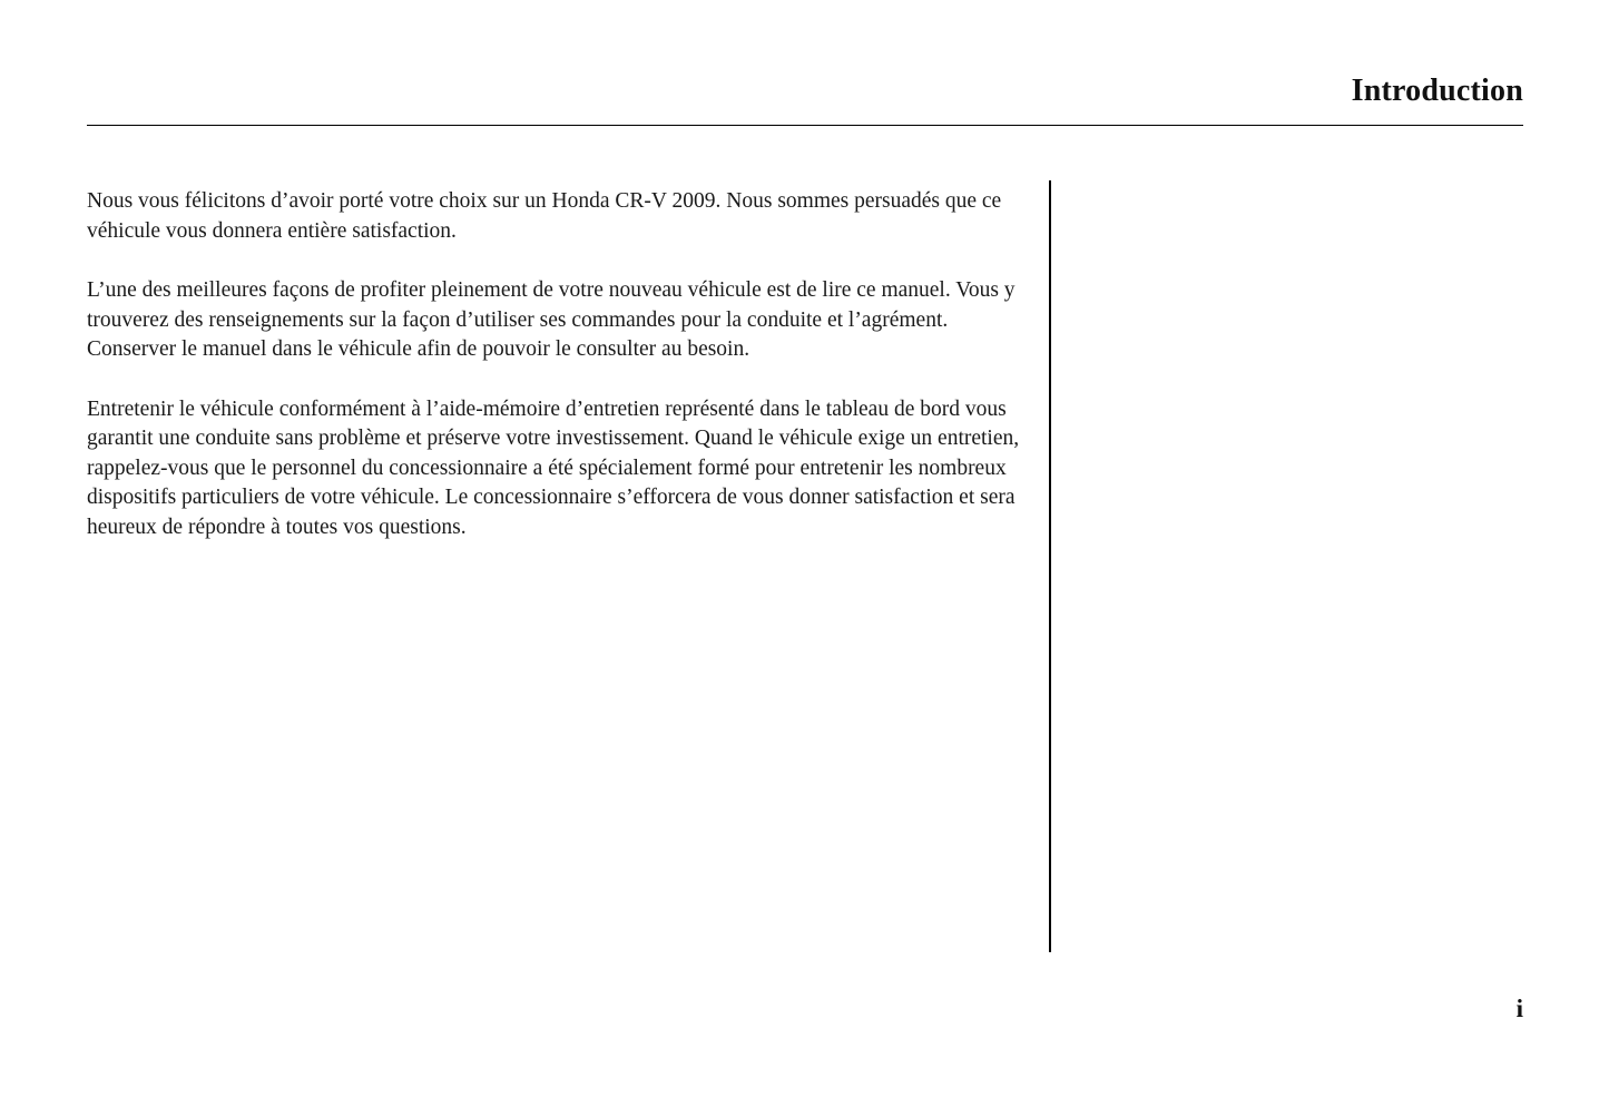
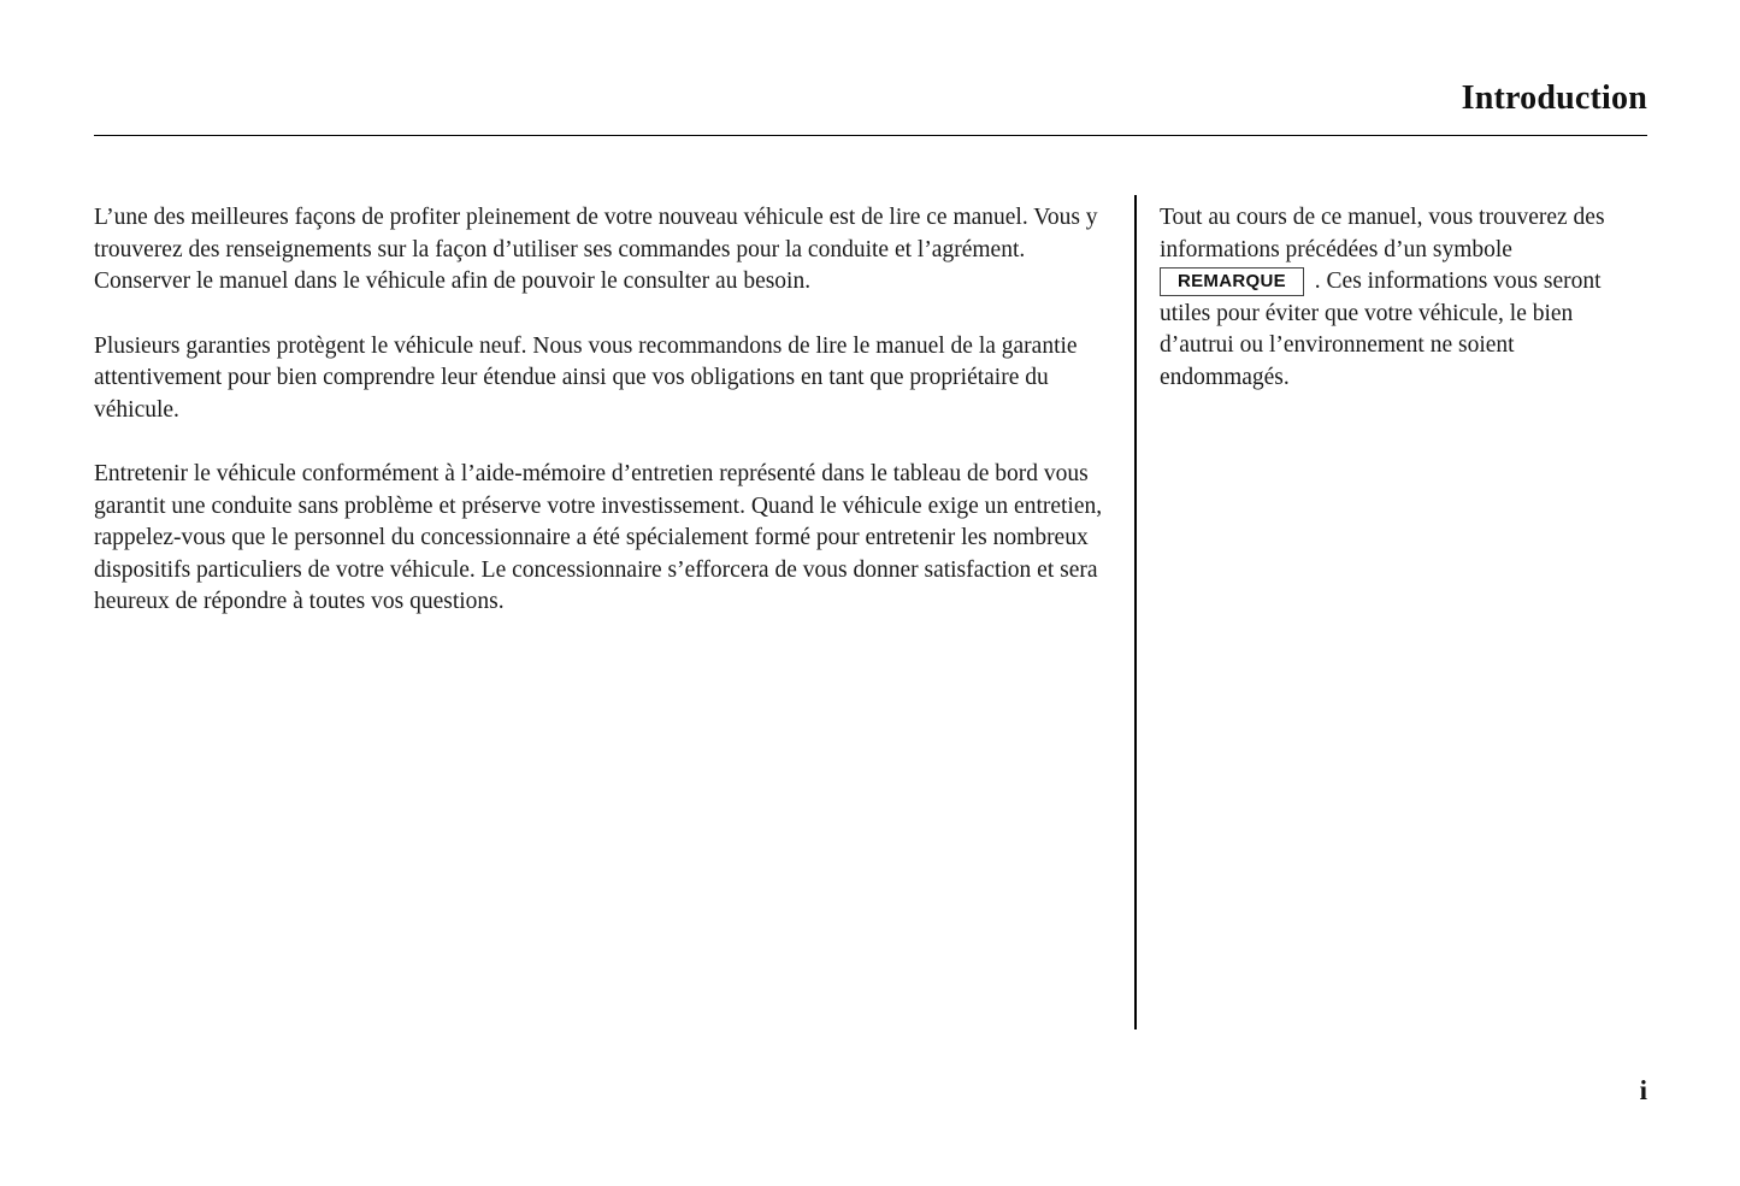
  Introduction
- Nous vous félicitons d’avoir porté votre choix sur un Honda CR-V 2009. Nous sommes persuadés que ce véhicule vous donnera entière satisfaction.
  L’une des meilleures façons de profiter pleinement de votre nouveau véhicule est de lire ce manuel. Vous y trouverez des renseignements sur la façon d’utiliser ses commandes pour la conduite et l’agrément. Conserver le manuel dans le véhicule afin de pouvoir le consulter au besoin.
+ Plusieurs garanties protègent le véhicule neuf. Nous vous recommandons de lire le manuel de la garantie attentivement pour bien comprendre leur étendue ainsi que vos obligations en tant que propriétaire du véhicule.
  Entretenir le véhicule conformément à l’aide-mémoire d’entretien représenté dans le tableau de bord vous garantit une conduite sans problème et préserve votre investissement. Quand le véhicule exige un entretien, rappelez-vous que le personnel du concessionnaire a été spécialement formé pour entretenir les nombreux dispositifs particuliers de votre véhicule. Le concessionnaire s’efforcera de vous donner satisfaction et sera heureux de répondre à toutes vos questions.
+ Tout au cours de ce manuel, vous trouverez des informations précédées d’un symbole REMARQUE . Ces informations vous seront utiles pour éviter que votre véhicule, le bien d’autrui ou l’environnement ne soient endommagés.
  i
